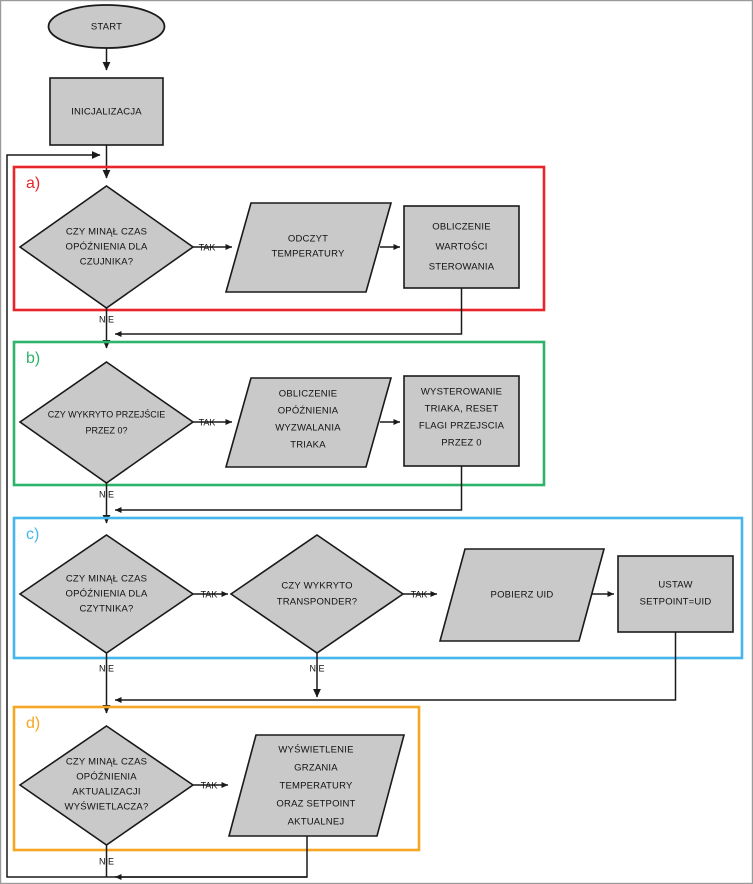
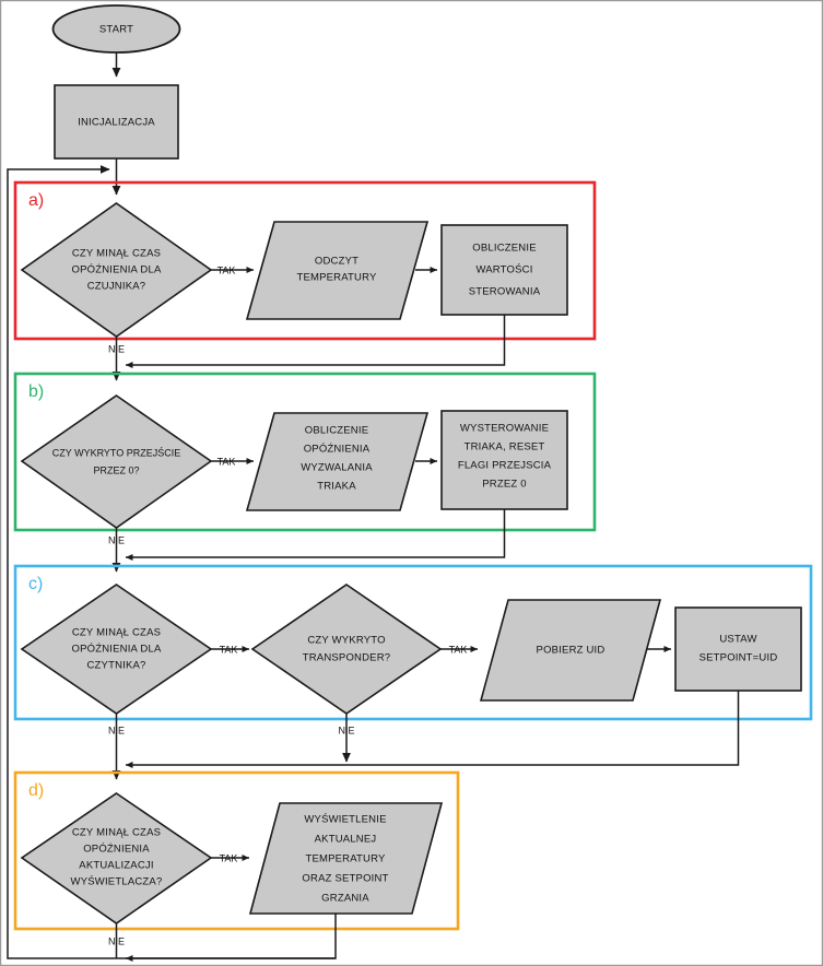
  START
  INICJALIZACJA
  a)
  CZY MINĄŁ CZAS
  OPÓŹNIENIA DLA
  CZUJNIKA?
  TAK
  ODCZYT
  TEMPERATURY
  OBLICZENIE
  WARTOŚCI
  STEROWANIA
  b)
  CZY WYKRYTO PRZEJŚCIE
  PRZEZ 0?
  TAK
  OBLICZENIE
  OPÓŹNIENIA
  WYZWALANIA
  TRIAKA
  WYSTEROWANIE
  TRIAKA, RESET
  FLAGI PRZEJSCIA
  PRZEZ 0
  c)
  CZY MINĄŁ CZAS
  OPÓŹNIENIA DLA
  CZYTNIKA?
  TAK
  CZY WYKRYTO
  TRANSPONDER?
  TAK
  POBIERZ UID
  USTAW
  SETPOINT=UID
  d)
  CZY MINĄŁ CZAS
  OPÓŹNIENIA
  AKTUALIZACJI
  WYŚWIETLACZA?
  TAK
  WYŚWIETLENIE
- GRZANIA
+ AKTUALNEJ
  TEMPERATURY
  ORAZ SETPOINT
- AKTUALNEJ
+ GRZANIA
